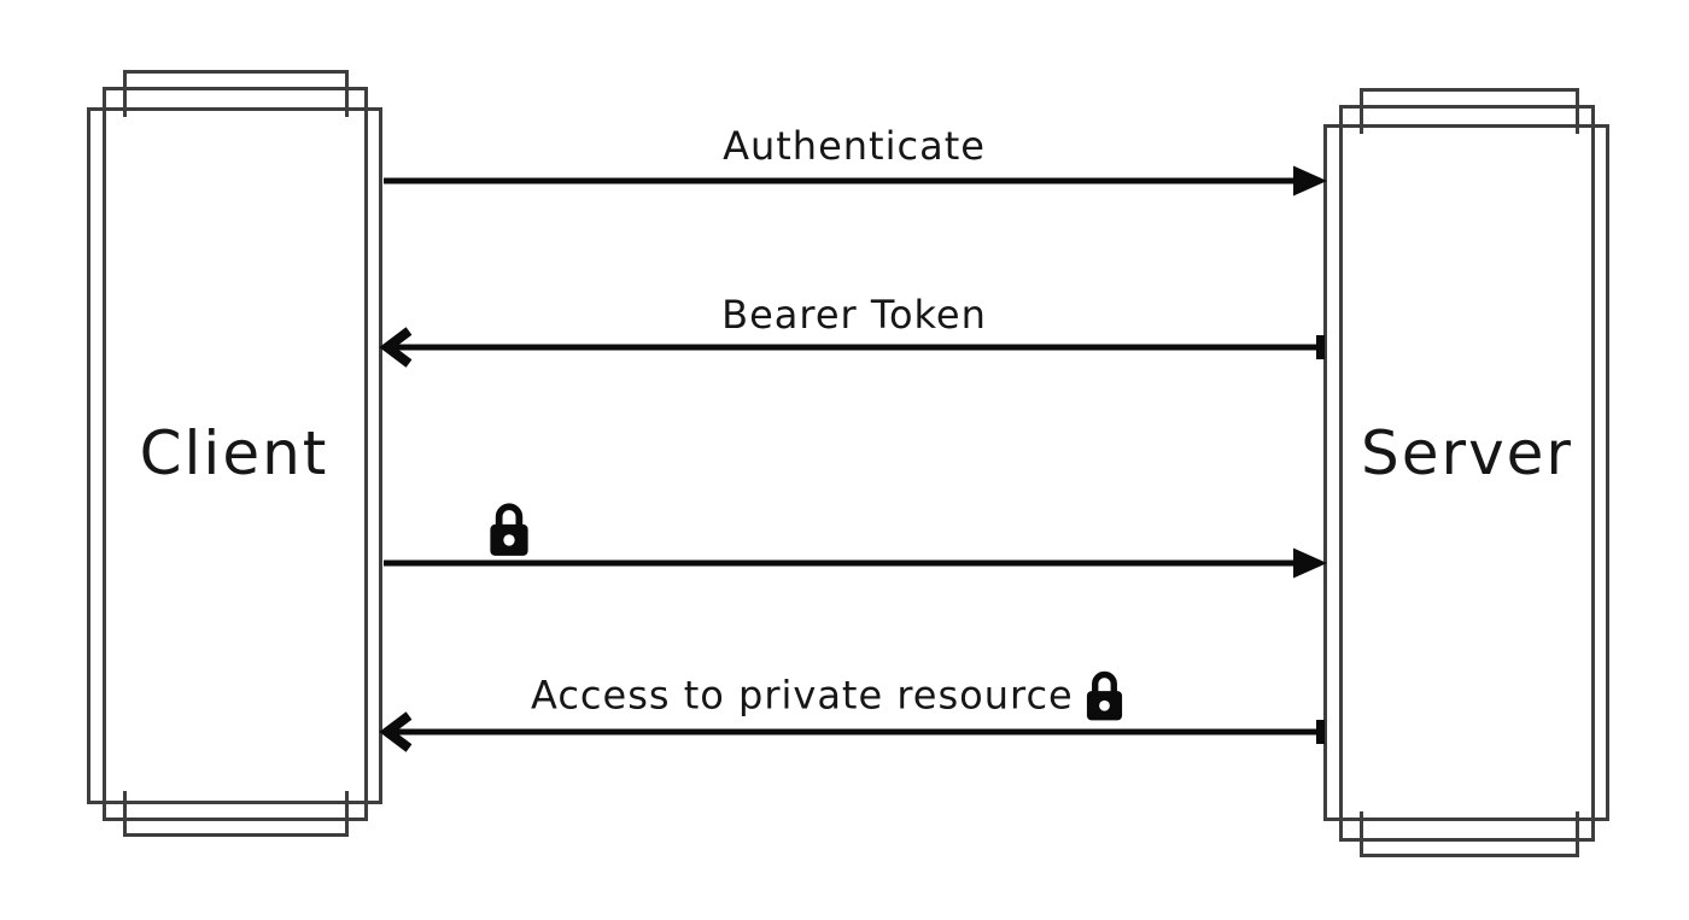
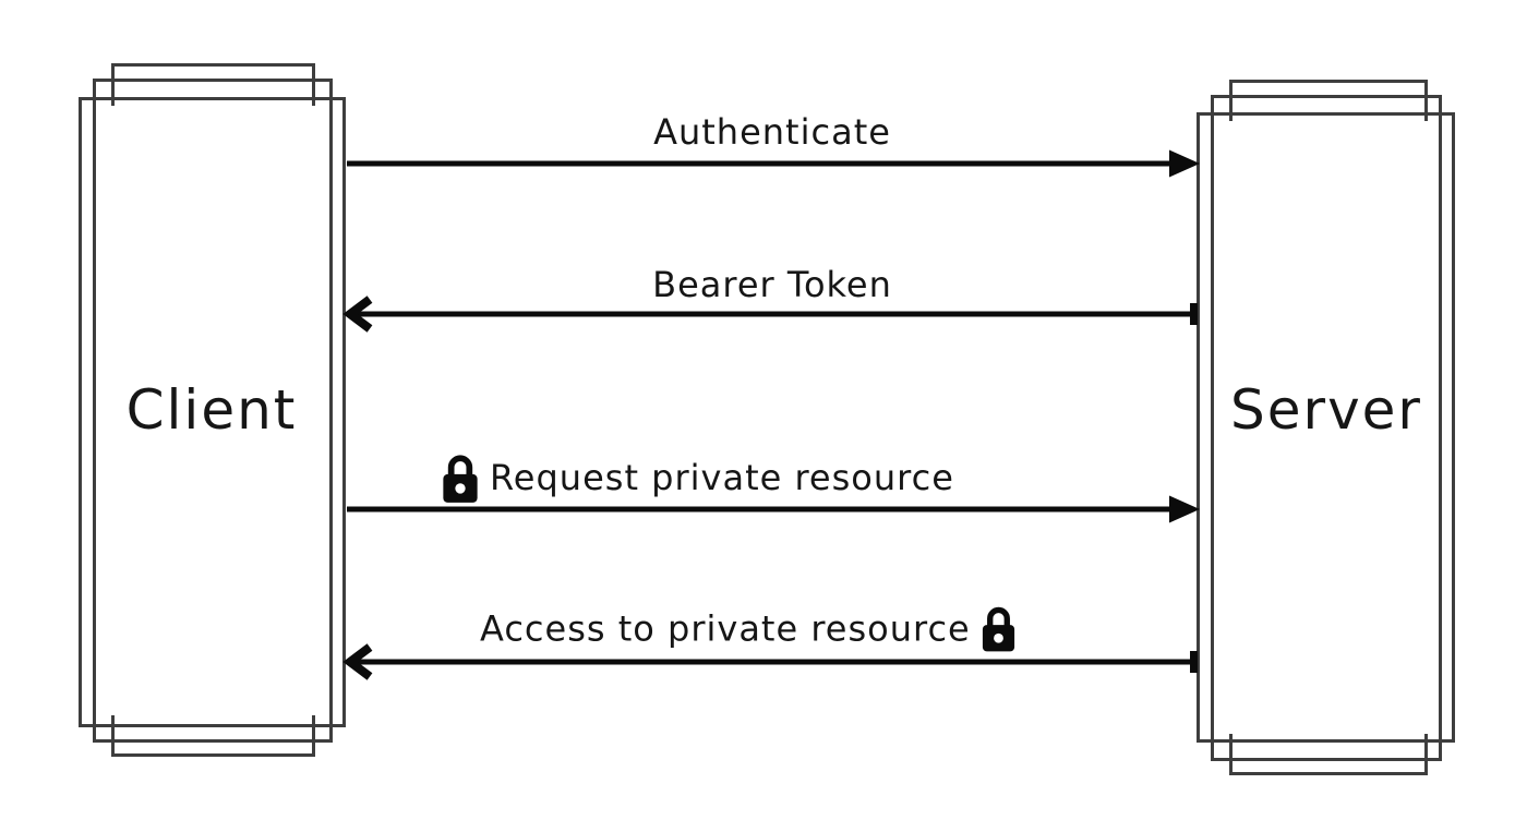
  Client
  Server
  Authenticate
  Bearer Token
+ Request private resource
  Access to private resource
